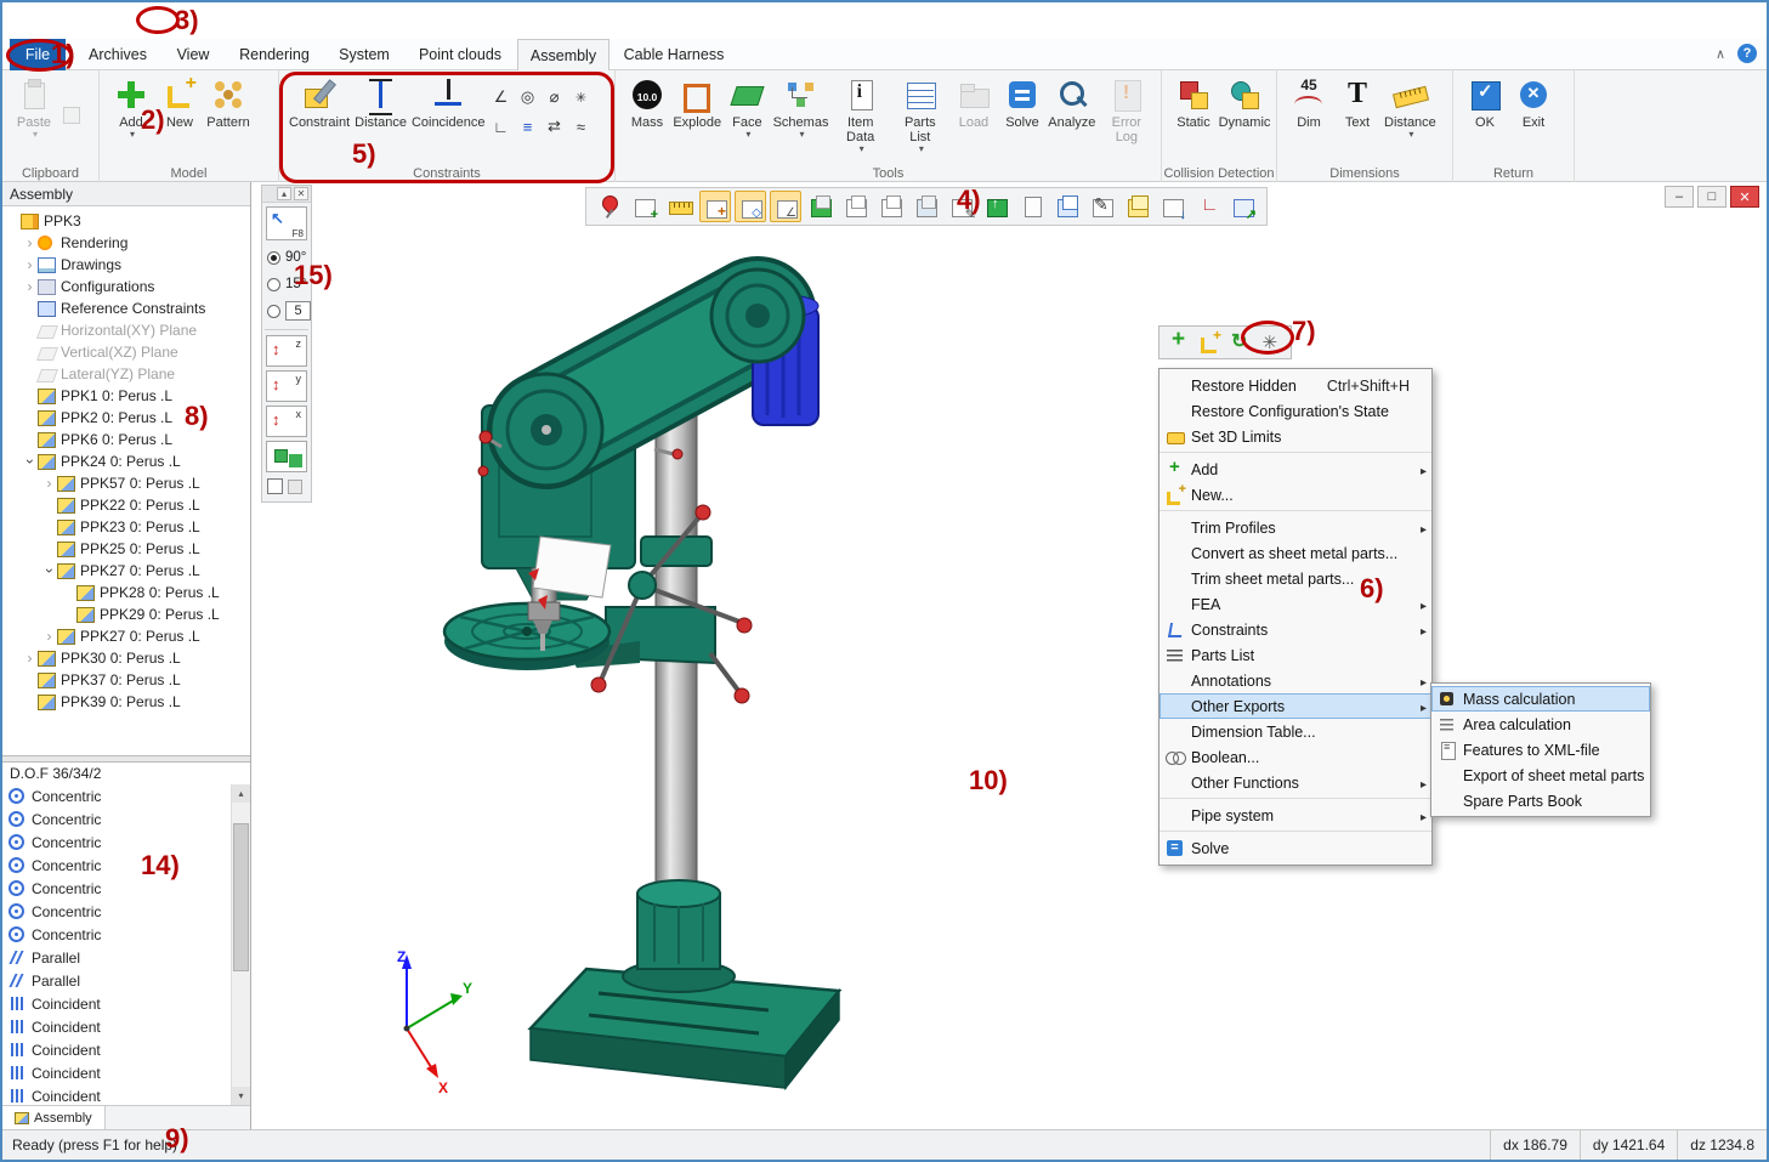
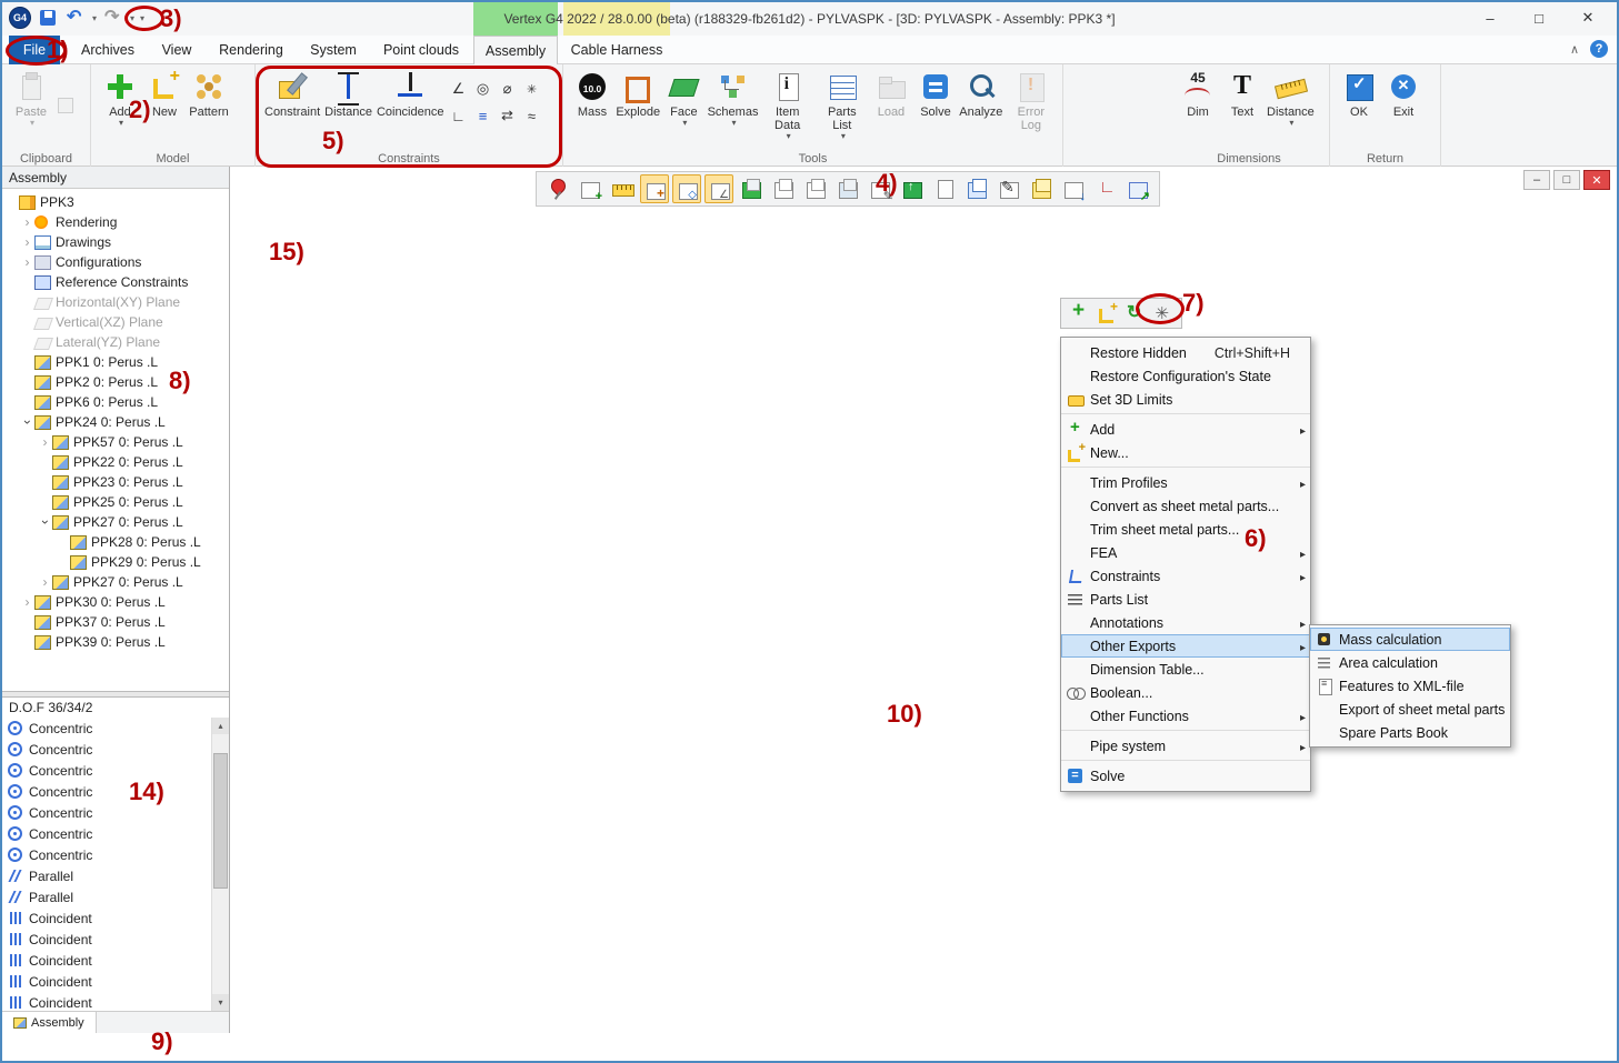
+ G4
+ Vertex G4 2022 / 28.0.00 (beta) (r188329-fb261d2) - PYLVASPK - [3D: PYLVASPK - Assembly: PPK3 *]
  File
  Archives
  View
  Rendering
  System
  Point clouds
  Assembly
  Cable Harness
  ?
  Paste
  ▾
  Clipboard
  Add
  ▾
  New
  Pattern
  Model
  Constraint
  Distance
  Coincidence
  Constraints
  10.0
  Mass
  Explode
  Face
  ▾
  Schemas
  ▾
  Item Data
  ▾
  Parts List
  ▾
  Load
  Solve
  Analyze
  Error Log
  Tools
- Static
- Dynamic
- Collision Detection
  45
  Dim
  T
  Text
  Distance
  ▾
  Dimensions
  OK
  Exit
  Return
  Assembly
  PPK3
  Rendering
  Drawings
  Configurations
  Reference Constraints
  Horizontal(XY) Plane
  Vertical(XZ) Plane
  Lateral(YZ) Plane
  PPK1 0: Perus .L
  PPK2 0: Perus .L
  PPK6 0: Perus .L
  PPK24 0: Perus .L
  PPK57 0: Perus .L
  PPK22 0: Perus .L
  PPK23 0: Perus .L
  PPK25 0: Perus .L
  PPK27 0: Perus .L
  PPK28 0: Perus .L
  PPK29 0: Perus .L
  PPK27 0: Perus .L
  PPK30 0: Perus .L
  PPK37 0: Perus .L
  PPK39 0: Perus .L
  D.O.F 36/34/2
  Concentric
  Concentric
  Concentric
  Concentric
  Concentric
  Concentric
  Concentric
  Parallel
  Parallel
  Coincident
  Coincident
  Coincident
  Coincident
  Coincident
  Assembly
- F8
- 90°
- 15°
- 5
- z
- y
- x
- Z
- Y
- X
  Restore Hidden
  Ctrl+Shift+H
  Restore Configuration's State
  Set 3D Limits
  Add
  New...
  Trim Profiles
  Convert as sheet metal parts...
  Trim sheet metal parts...
  FEA
  Constraints
  Parts List
  Annotations
  Other Exports
  Dimension Table...
  Boolean...
  Other Functions
  Pipe system
  Solve
  Mass calculation
  Area calculation
  Features to XML-file
  Export of sheet metal parts
  Spare Parts Book
- Ready (press F1 for help)
- dx 186.79
- dy 1421.64
- dz 1234.8
  1)
  2)
  3)
  4)
  5)
  6)
  7)
  8)
  9)
  10)
  14)
  15)
